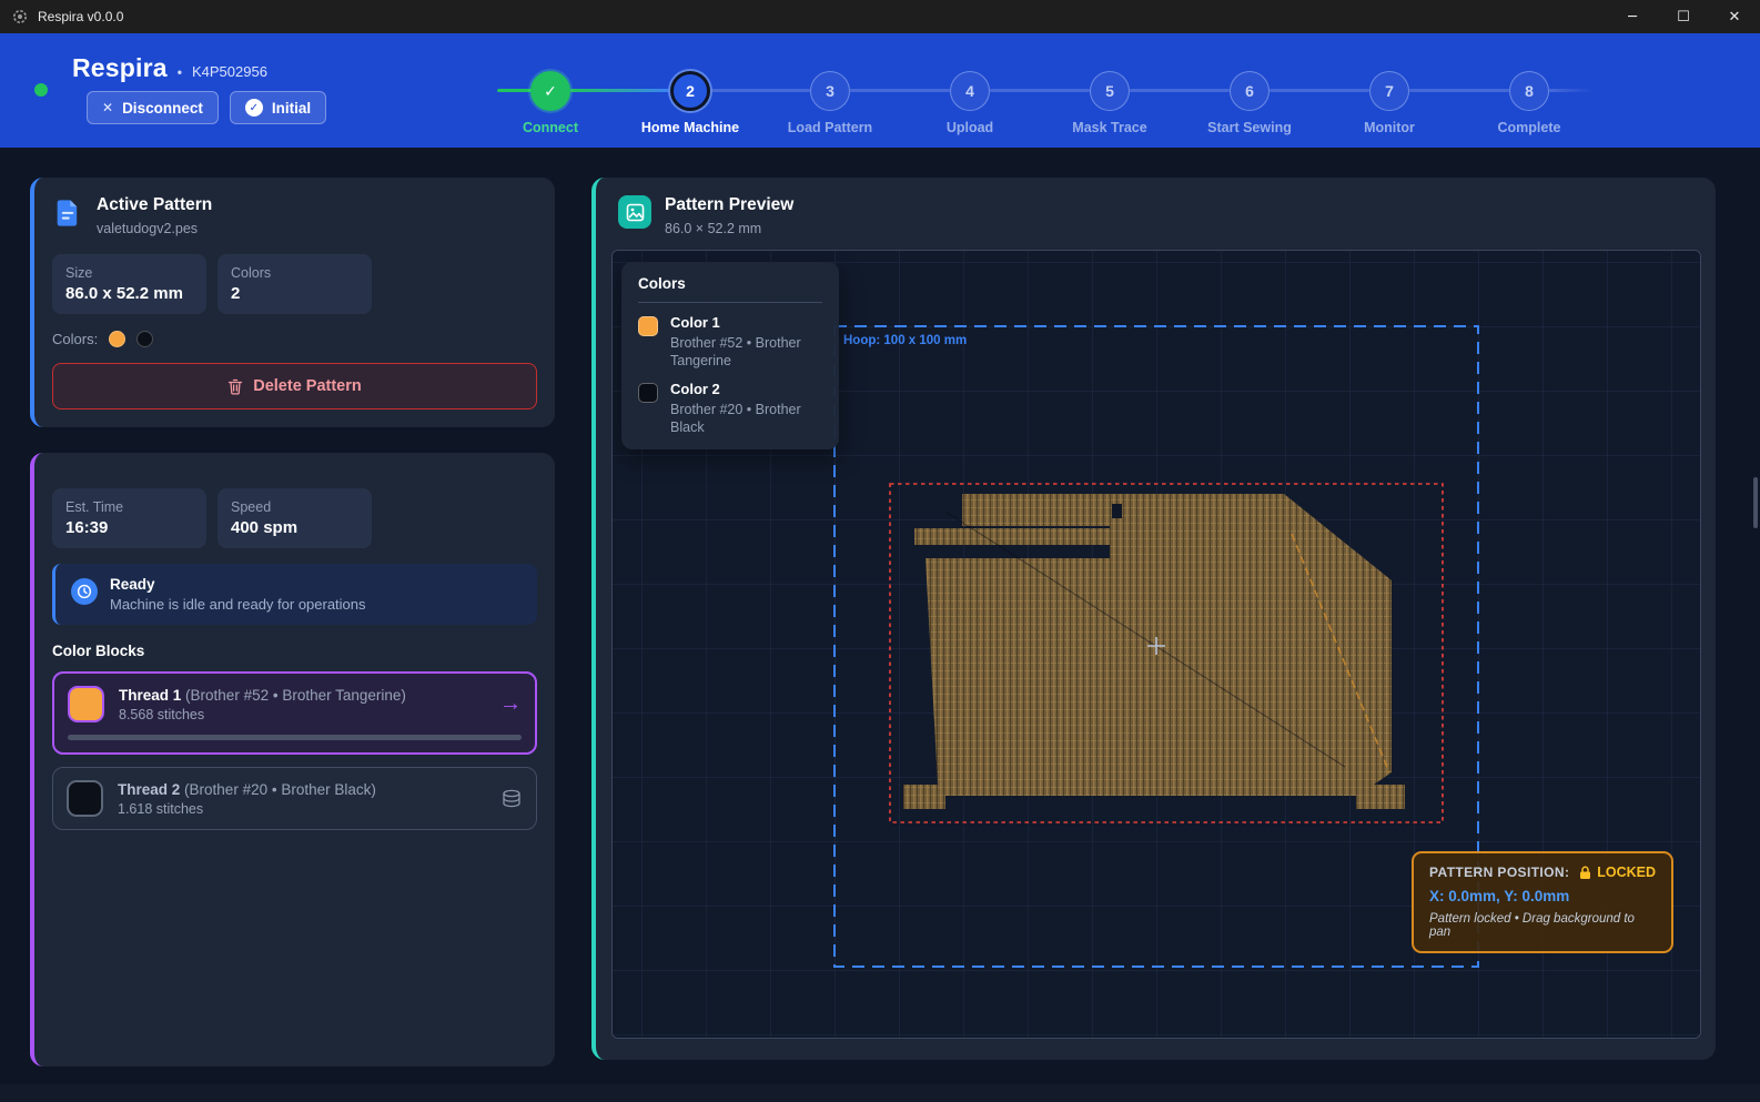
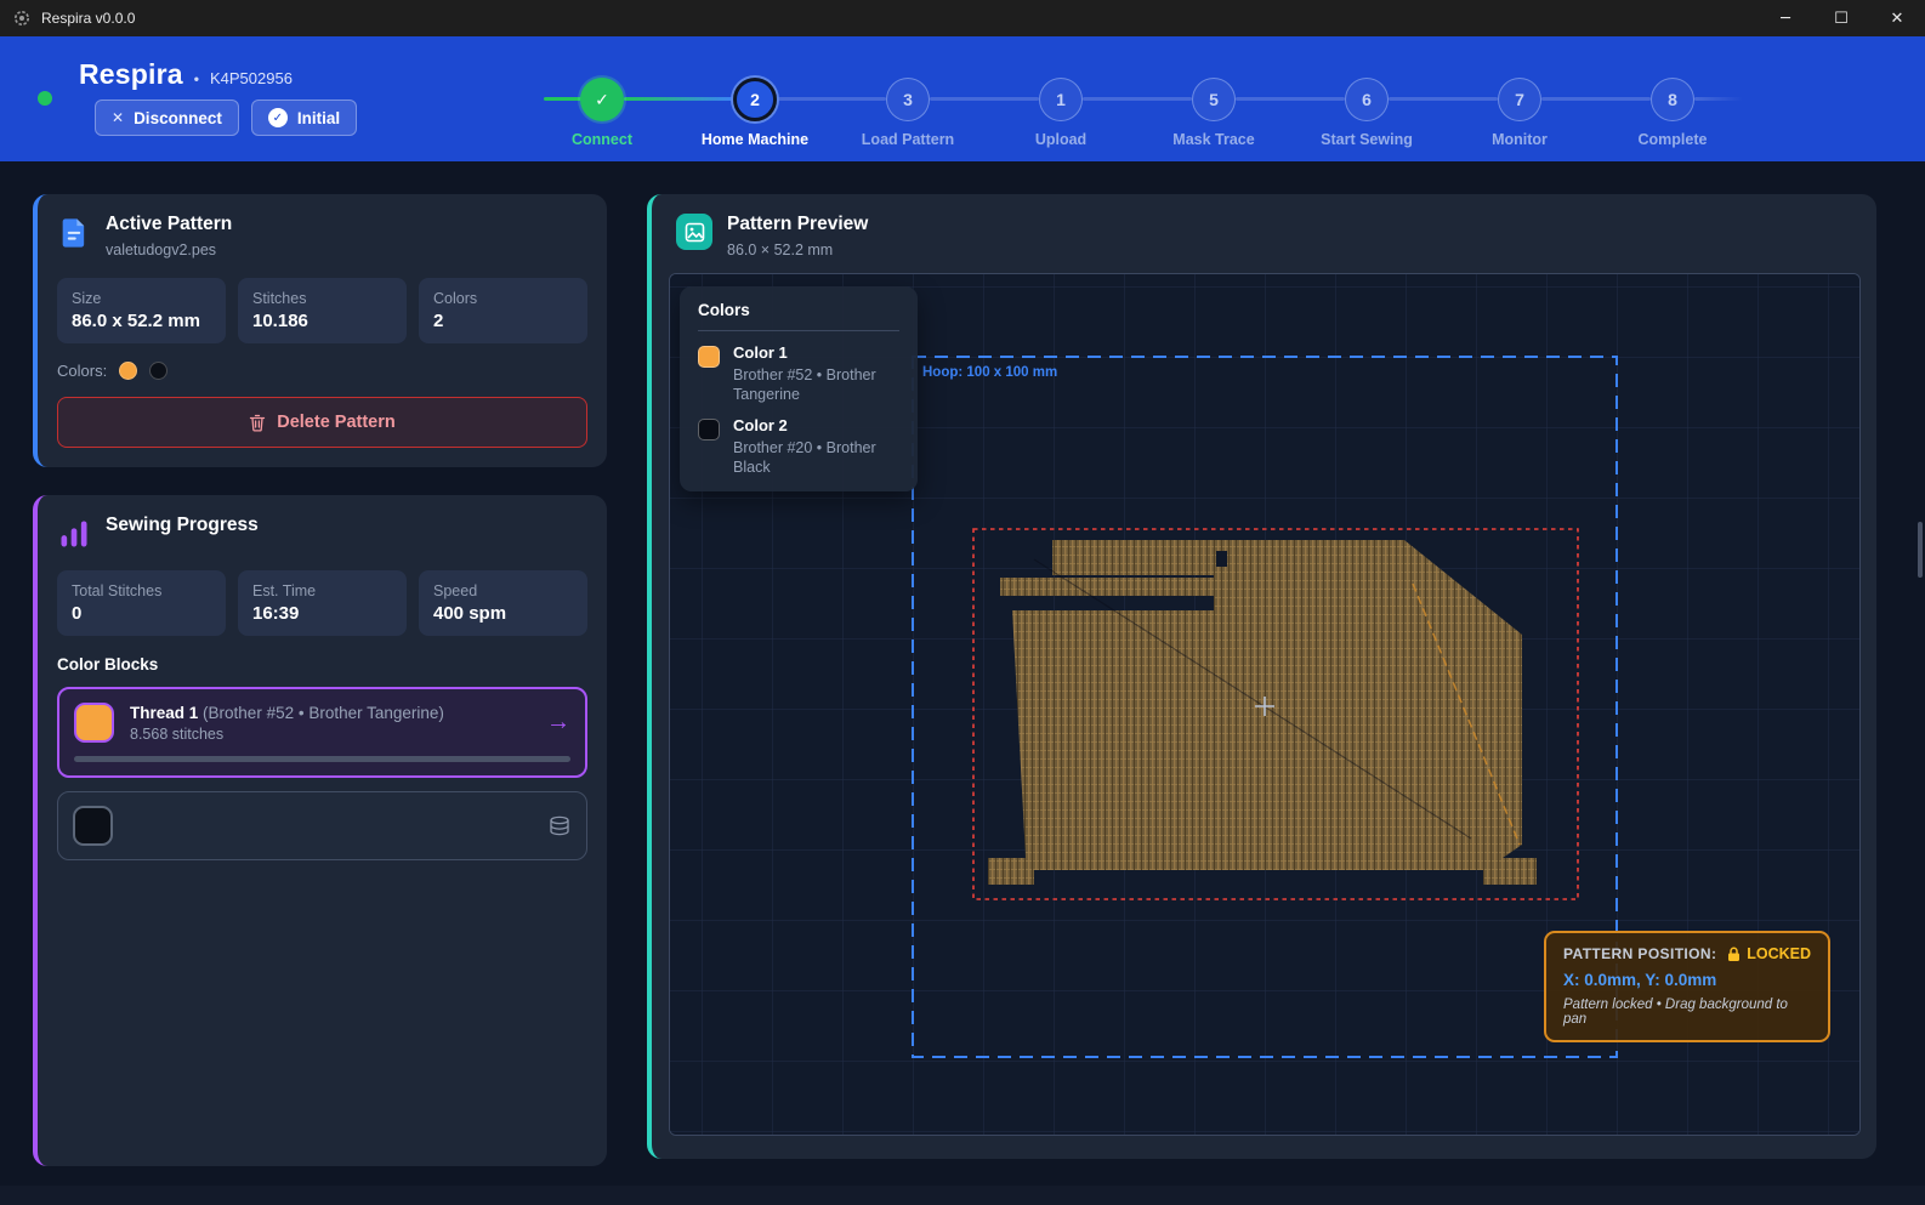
  Respira v0.0.0
  ─
  ☐
  ✕
  Respira
  •
  K4P502956
  ✕
  Disconnect
  ✓
  Initial
  ✓
  Connect
  2
  Home Machine
  3
  Load Pattern
- 4
+ 1
  Upload
  5
  Mask Trace
  6
  Start Sewing
  7
  Monitor
  8
  Complete
  Active Pattern
  valetudogv2.pes
  Size
  86.0 x 52.2 mm
+ Stitches
+ 10.186
  Colors
  2
  Colors:
  Delete Pattern
+ Sewing Progress
+ Total Stitches
+ 0
  Est. Time
  16:39
  Speed
  400 spm
- Ready
- Machine is idle and ready for operations
  Color Blocks
  Thread 1 (Brother #52 • Brother Tangerine)
  8.568 stitches
  →
- Thread 2 (Brother #20 • Brother Black)
- 1.618 stitches
  Pattern Preview
  86.0 × 52.2 mm
  Hoop: 100 x 100 mm
  Colors
  Color 1
  Brother #52 • Brother Tangerine
  Color 2
  Brother #20 • Brother Black
  PATTERN POSITION:
  LOCKED
  X: 0.0mm, Y: 0.0mm
  Pattern locked • Drag background to pan
